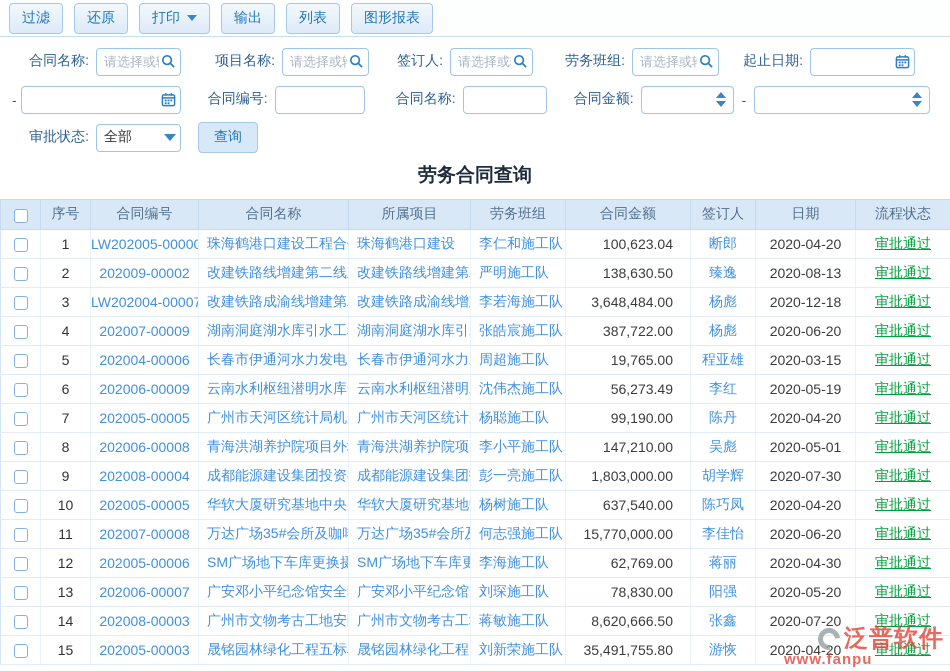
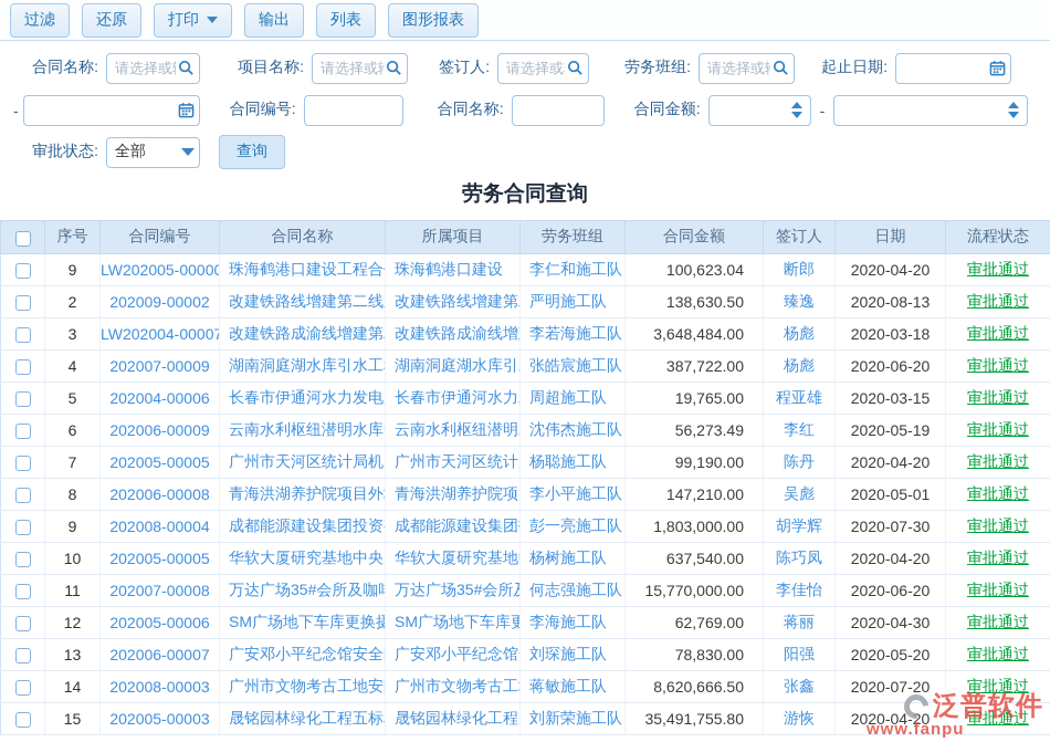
  过滤
  还原
  打印
  输出
  列表
  图形报表
  合同名称:
  项目名称:
  签订人:
  劳务班组:
  起止日期:
  -
  合同编号:
  合同名称:
  合同金额:
  -
  审批状态:
  全部
  查询
  劳务合同查询
  	序号	合同编号	合同名称	所属项目	劳务班组	合同金额	签订人	日期	流程状态
- 	1	LW202005-00000	珠海鹤港口建设工程合	珠海鹤港口建设	李仁和施工队	100,623.04	断郎	2020-04-20	审批通过
+ 	9	LW202005-00000	珠海鹤港口建设工程合	珠海鹤港口建设	李仁和施工队	100,623.04	断郎	2020-04-20	审批通过
  	2	202009-00002	改建铁路线增建第二线	改建铁路线增建第	严明施工队	138,630.50	臻逸	2020-08-13	审批通过
- 	3	LW202004-00007	改建铁路成渝线增建第	改建铁路成渝线增	李若海施工队	3,648,484.00	杨彪	2020-12-18	审批通过
+ 	3	LW202004-00007	改建铁路成渝线增建第	改建铁路成渝线增	李若海施工队	3,648,484.00	杨彪	2020-03-18	审批通过
  	4	202007-00009	湖南洞庭湖水库引水工	湖南洞庭湖水库引	张皓宸施工队	387,722.00	杨彪	2020-06-20	审批通过
  	5	202004-00006	长春市伊通河水力发电	长春市伊通河水力	周超施工队	19,765.00	程亚雄	2020-03-15	审批通过
  	6	202006-00009	云南水利枢纽潜明水库	云南水利枢纽潜明	沈伟杰施工队	56,273.49	李红	2020-05-19	审批通过
  	7	202005-00005	广州市天河区统计局机	广州市天河区统计	杨聪施工队	99,190.00	陈丹	2020-04-20	审批通过
  	8	202006-00008	青海洪湖养护院项目外	青海洪湖养护院项	李小平施工队	147,210.00	吴彪	2020-05-01	审批通过
  	9	202008-00004	成都能源建设集团投资	成都能源建设集团	彭一亮施工队	1,803,000.00	胡学辉	2020-07-30	审批通过
  	10	202005-00005	华软大厦研究基地中央	华软大厦研究基地	杨树施工队	637,540.00	陈巧凤	2020-04-20	审批通过
  	11	202007-00008	万达广场35#会所及咖	万达广场35#会所	何志强施工队	15,770,000.00	李佳怡	2020-06-20	审批通过
  	12	202005-00006	SM广场地下车库更换摄	SM广场地下车库更	李海施工队	62,769.00	蒋丽	2020-04-30	审批通过
  	13	202006-00007	广安邓小平纪念馆安全	广安邓小平纪念馆	刘琛施工队	78,830.00	阳强	2020-05-20	审批通过
  	14	202008-00003	广州市文物考古工地安	广州市文物考古工	蒋敏施工队	8,620,666.50	张鑫	2020-07-20	审批通过
  	15	202005-00003	晟铭园林绿化工程五标	晟铭园林绿化工程	刘新荣施工队	35,491,755.80	游恢	2020-04-20	审批通过
  泛普软件
  www.fanpu
